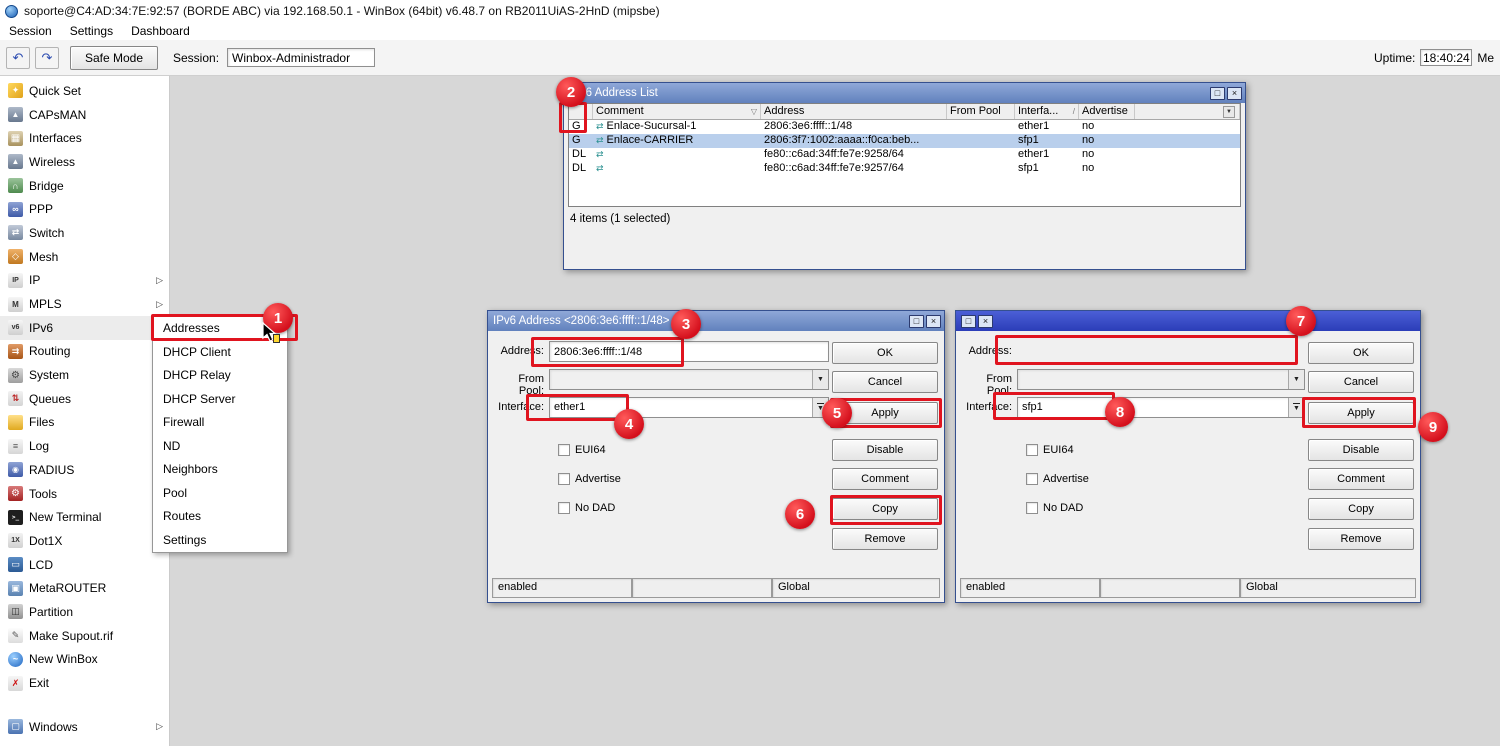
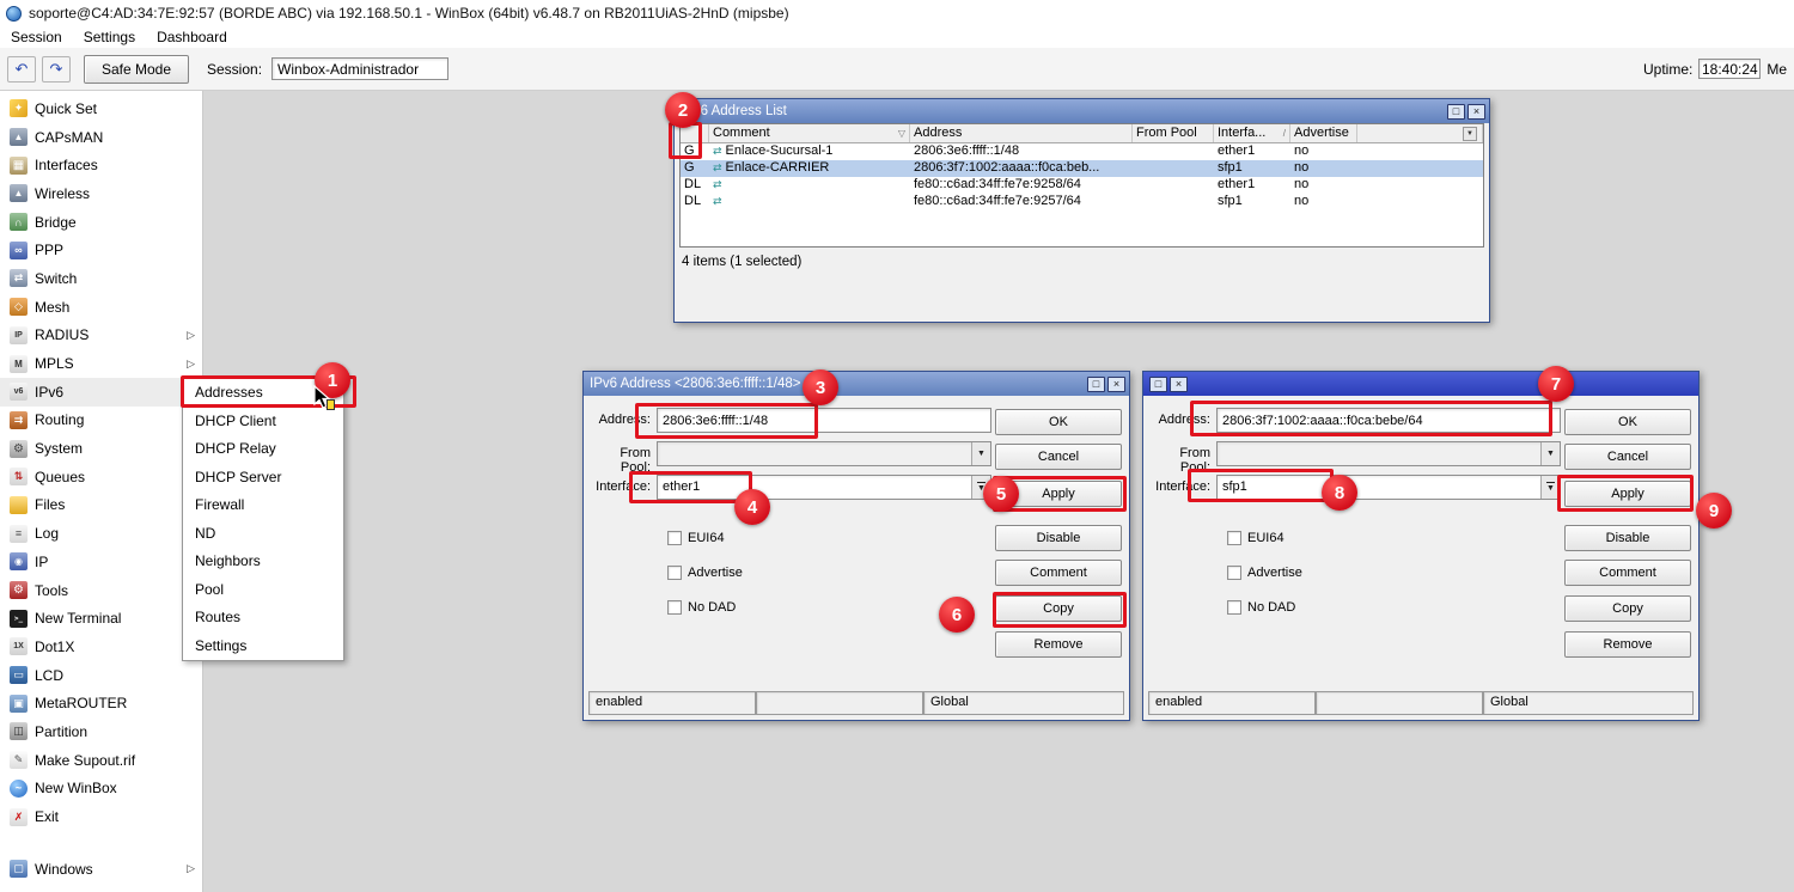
  soporte@C4:AD:34:7E:92:57 (BORDE ABC) via 192.168.50.1 - WinBox (64bit) v6.48.7 on RB2011UiAS-2HnD (mipsbe)
  Session
  Settings
  Dashboard
  ↶
  ↷
  Safe Mode
  Session:
  Winbox-Administrador
  Uptime:
  18:40:24
  Me
  Quick Set
  CAPsMAN
  Interfaces
  Wireless
  Bridge
  PPP
  Switch
  Mesh
- IP
+ RADIUS
  ▷
  MPLS
  ▷
  IPv6
  Routing
  System
  Queues
  Files
  Log
- RADIUS
+ IP
  Tools
  New Terminal
  Dot1X
  LCD
  MetaROUTER
  Partition
  Make Supout.rif
  New WinBox
  Exit
  Windows
  ▷
  Addresses
  DHCP Client
  DHCP Relay
  DHCP Server
  Firewall
  ND
  Neighbors
  Pool
  Routes
  Settings
  6 Address List
  □
  ×
  Comment
  ▽
  Address
  From Pool
  Interfa...
  /
  Advertise
  G
  ⇄ Enlace-Sucursal-1
  2806:3e6:ffff::1/48
  ether1
  no
  G
  ⇄ Enlace-CARRIER
  2806:3f7:1002:aaaa::f0ca:beb...
  sfp1
  no
  DL
  ⇄
  fe80::c6ad:34ff:fe7e:9258/64
  ether1
  no
  DL
  ⇄
  fe80::c6ad:34ff:fe7e:9257/64
  sfp1
  no
  4 items (1 selected)
  IPv6 Address <2806:3e6:ffff::1/48>
  □
  ×
  Address:
  2806:3e6:ffff::1/48
  From Pool:
  Interface:
  ether1
  EUI64
  Advertise
  No DAD
  OK
  Cancel
  Apply
  Disable
  Comment
  Copy
  Remove
  enabled
  Global
  □
  ×
  Address:
+ 2806:3f7:1002:aaaa::f0ca:bebe/64
  From Pool:
  Interface:
  sfp1
  EUI64
  Advertise
  No DAD
  OK
  Cancel
  Apply
  Disable
  Comment
  Copy
  Remove
  enabled
  Global
  1
  2
  3
  4
  5
  6
  7
  8
  9
